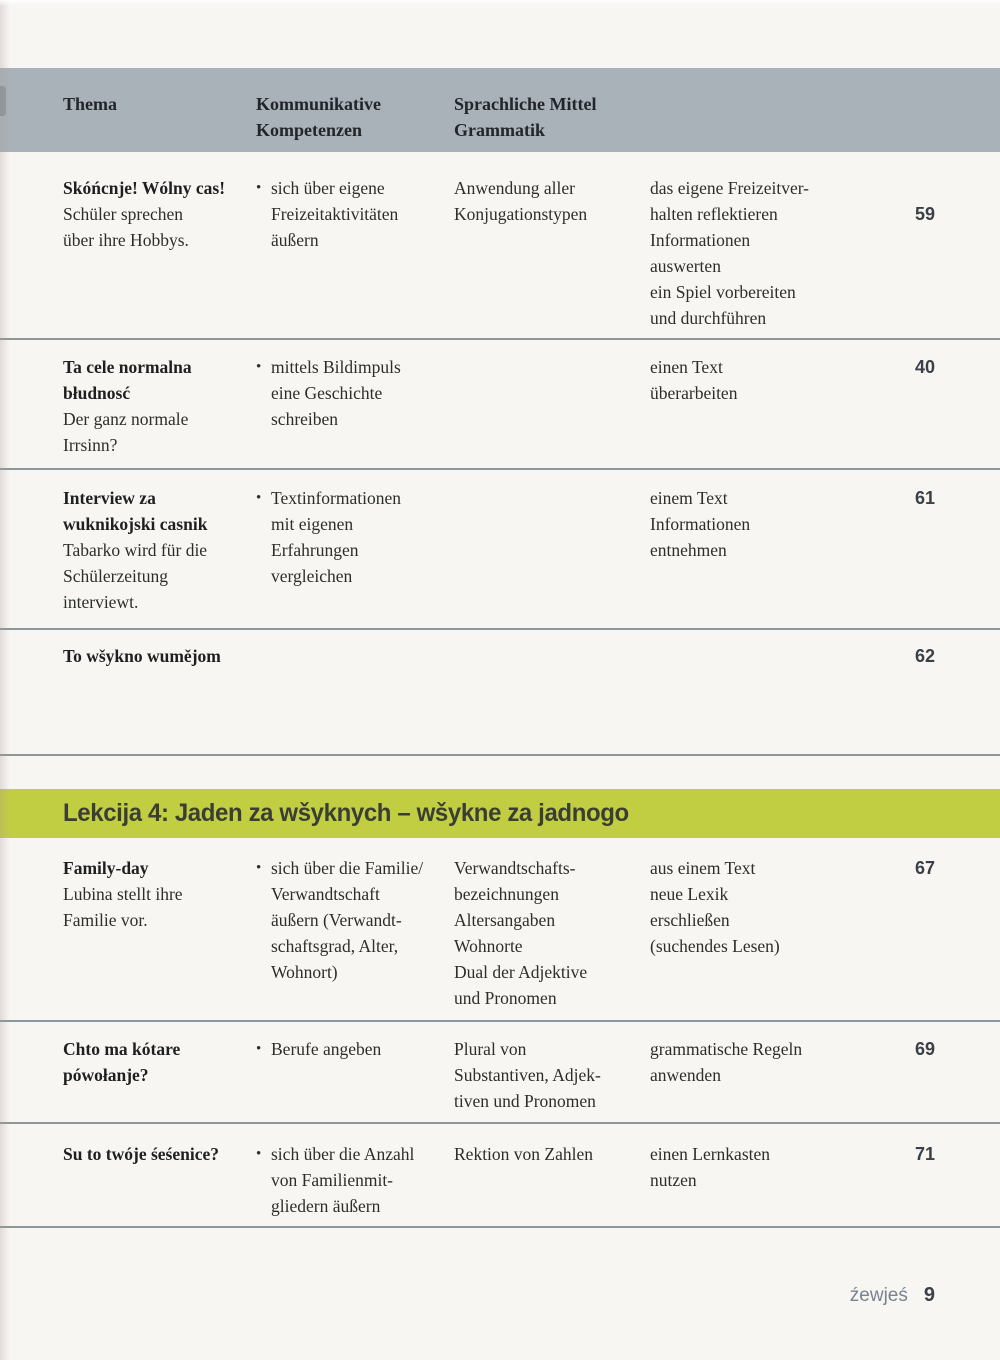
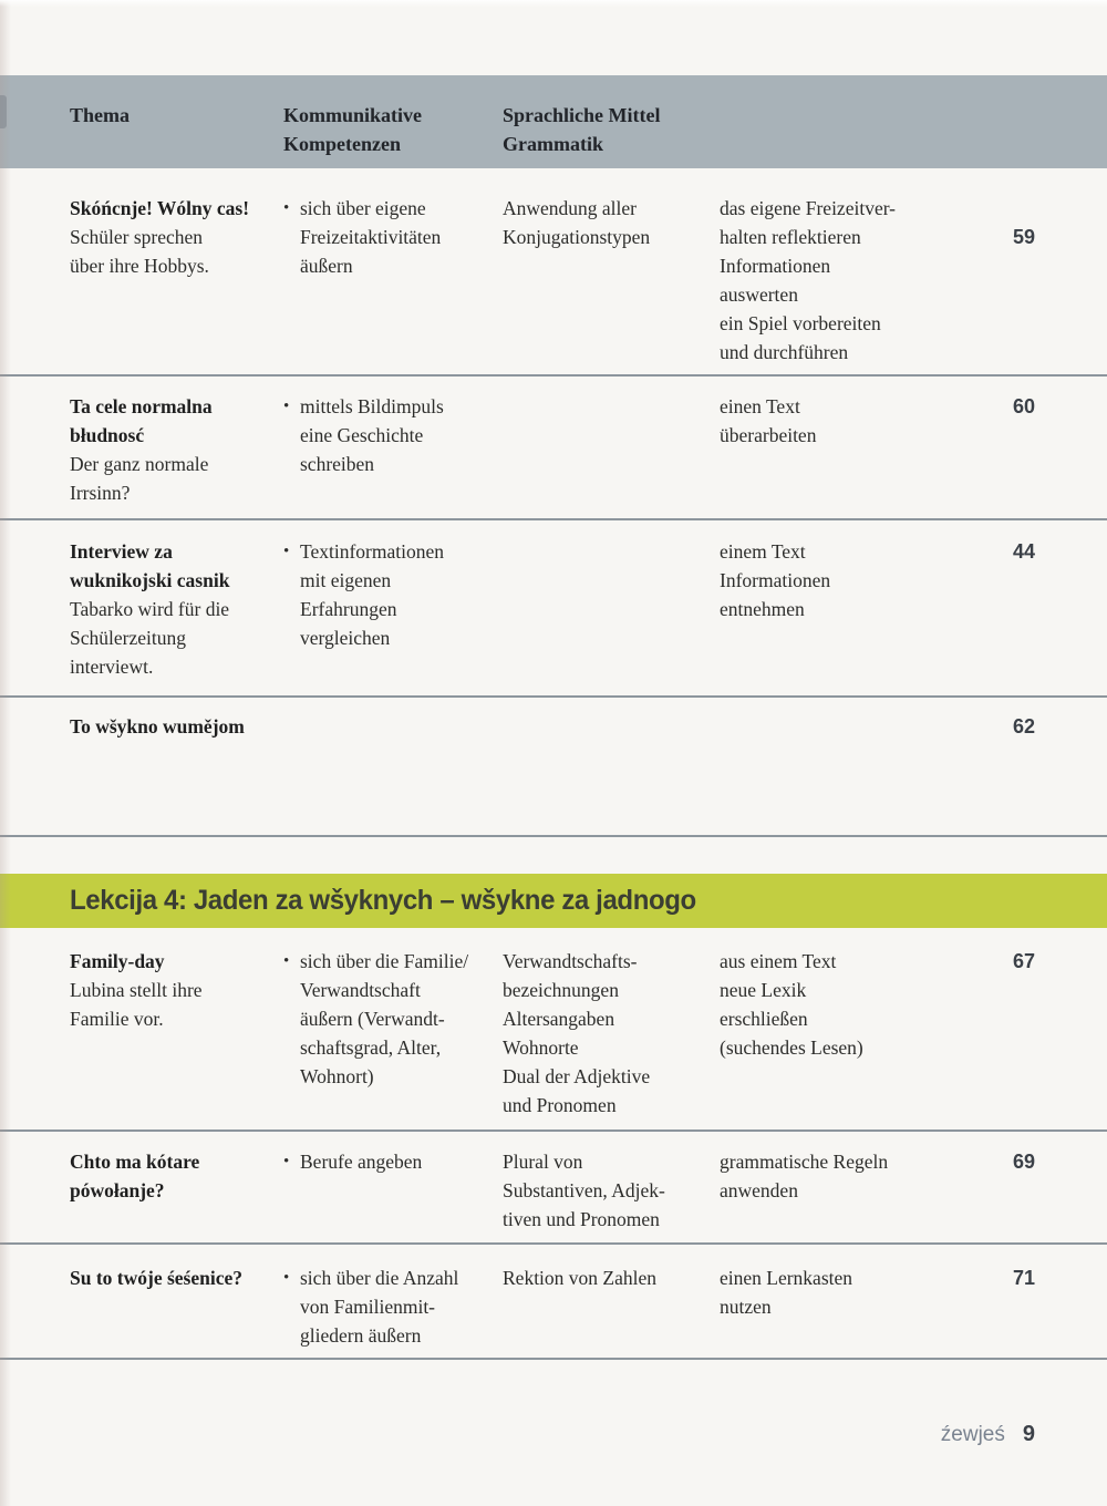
  Thema
  Kommunikative
  Kompetenzen
  Sprachliche Mittel
  Grammatik
  Skóńcnje! Wólny cas!
  Schüler sprechen
  über ihre Hobbys.
  •
  sich über eigene
  Freizeitaktivitäten
  äußern
  Anwendung aller
  Konjugationstypen
  das eigene Freizeitver-
  halten reflektieren
  Informationen
  auswerten
  ein Spiel vorbereiten
  und durchführen
  59
  Ta cele normalna
  błudnosć
  Der ganz normale
  Irrsinn?
  •
  mittels Bildimpuls
  eine Geschichte
  schreiben
  einen Text
  überarbeiten
- 40
+ 60
  Interview za
  wuknikojski casnik
  Tabarko wird für die
  Schülerzeitung
  interviewt.
  •
  Textinformationen
  mit eigenen
  Erfahrungen
  vergleichen
  einem Text
  Informationen
  entnehmen
- 61
+ 44
  To wšykno wumějom
  62
  Lekcija 4: Jaden za wšyknych – wšykne za jadnogo
  Family-day
  Lubina stellt ihre
  Familie vor.
  •
  sich über die Familie/
  Verwandtschaft
  äußern (Verwandt-
  schaftsgrad, Alter,
  Wohnort)
  Verwandtschafts-
  bezeichnungen
  Altersangaben
  Wohnorte
  Dual der Adjektive
  und Pronomen
  aus einem Text
  neue Lexik
  erschließen
  (suchendes Lesen)
  67
  Chto ma kótare
  pówołanje?
  •
  Berufe angeben
  Plural von
  Substantiven, Adjek-
  tiven und Pronomen
  grammatische Regeln
  anwenden
  69
  Su to twóje śeśenice?
  •
  sich über die Anzahl
  von Familienmit-
  gliedern äußern
  Rektion von Zahlen
  einen Lernkasten
  nutzen
  71
  źewjeś
  9
